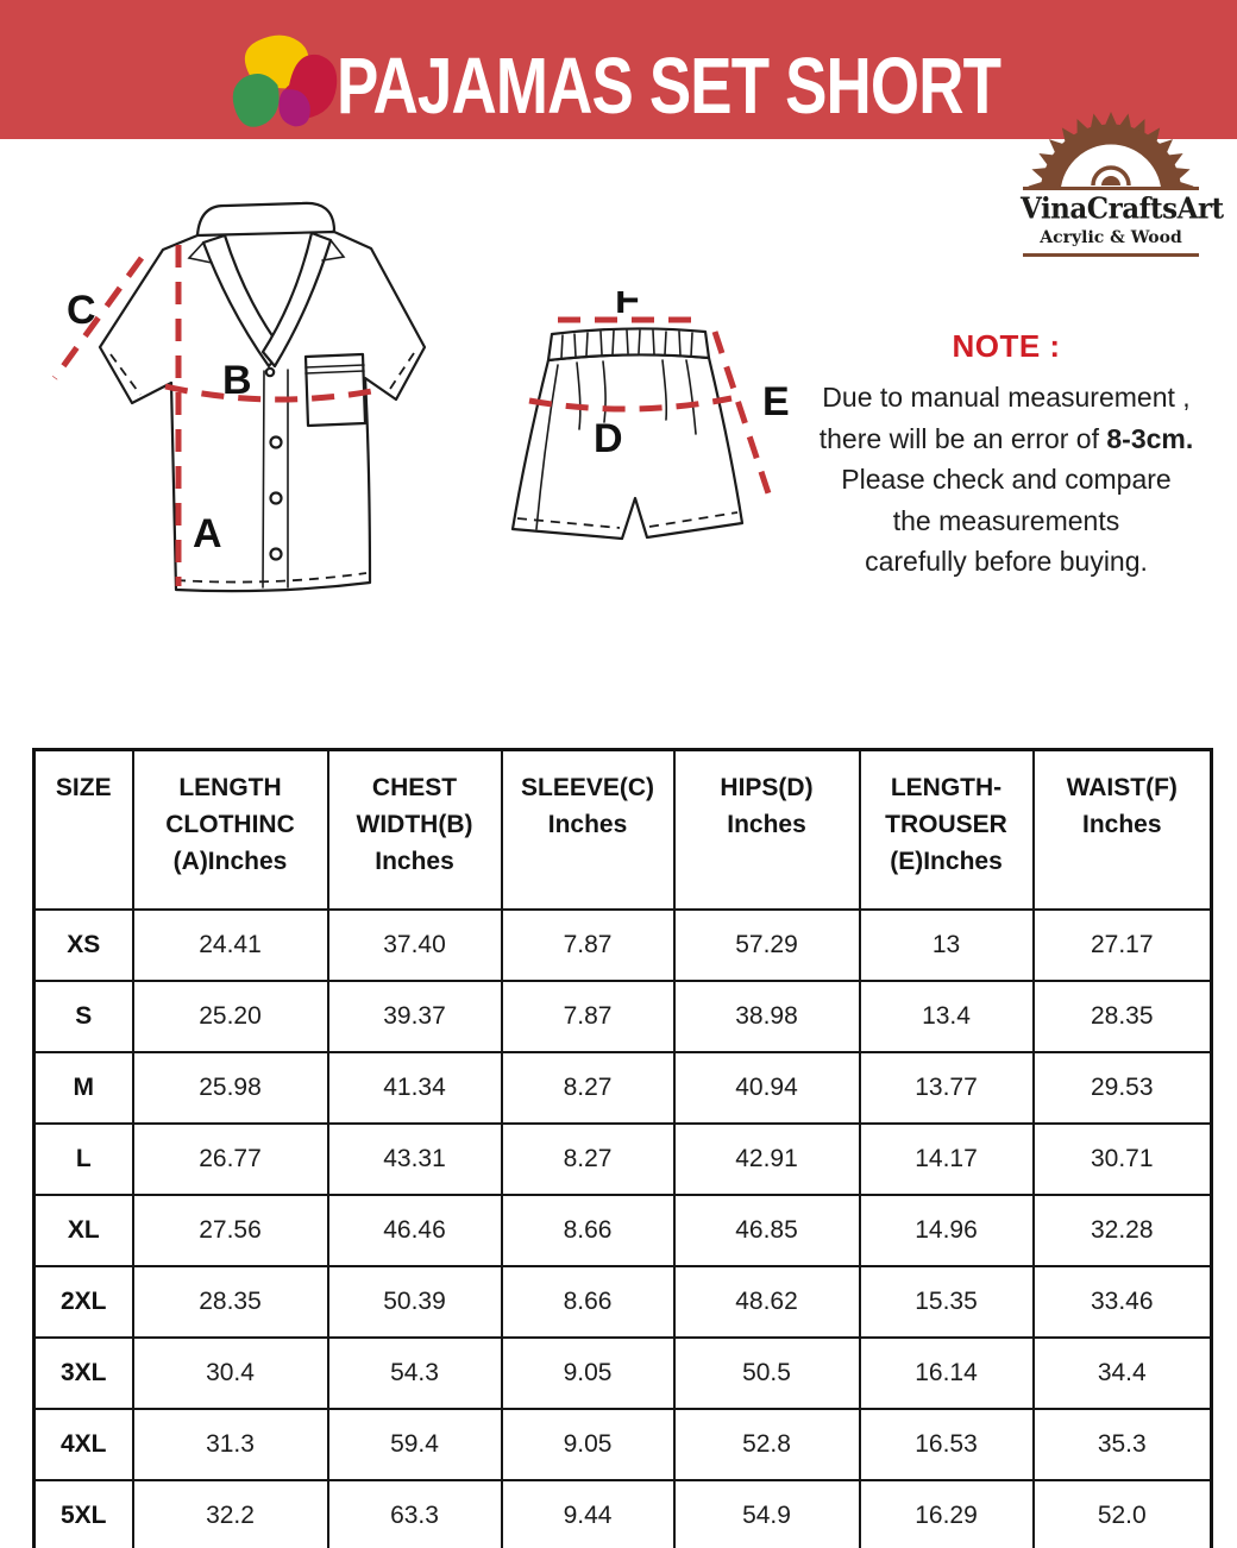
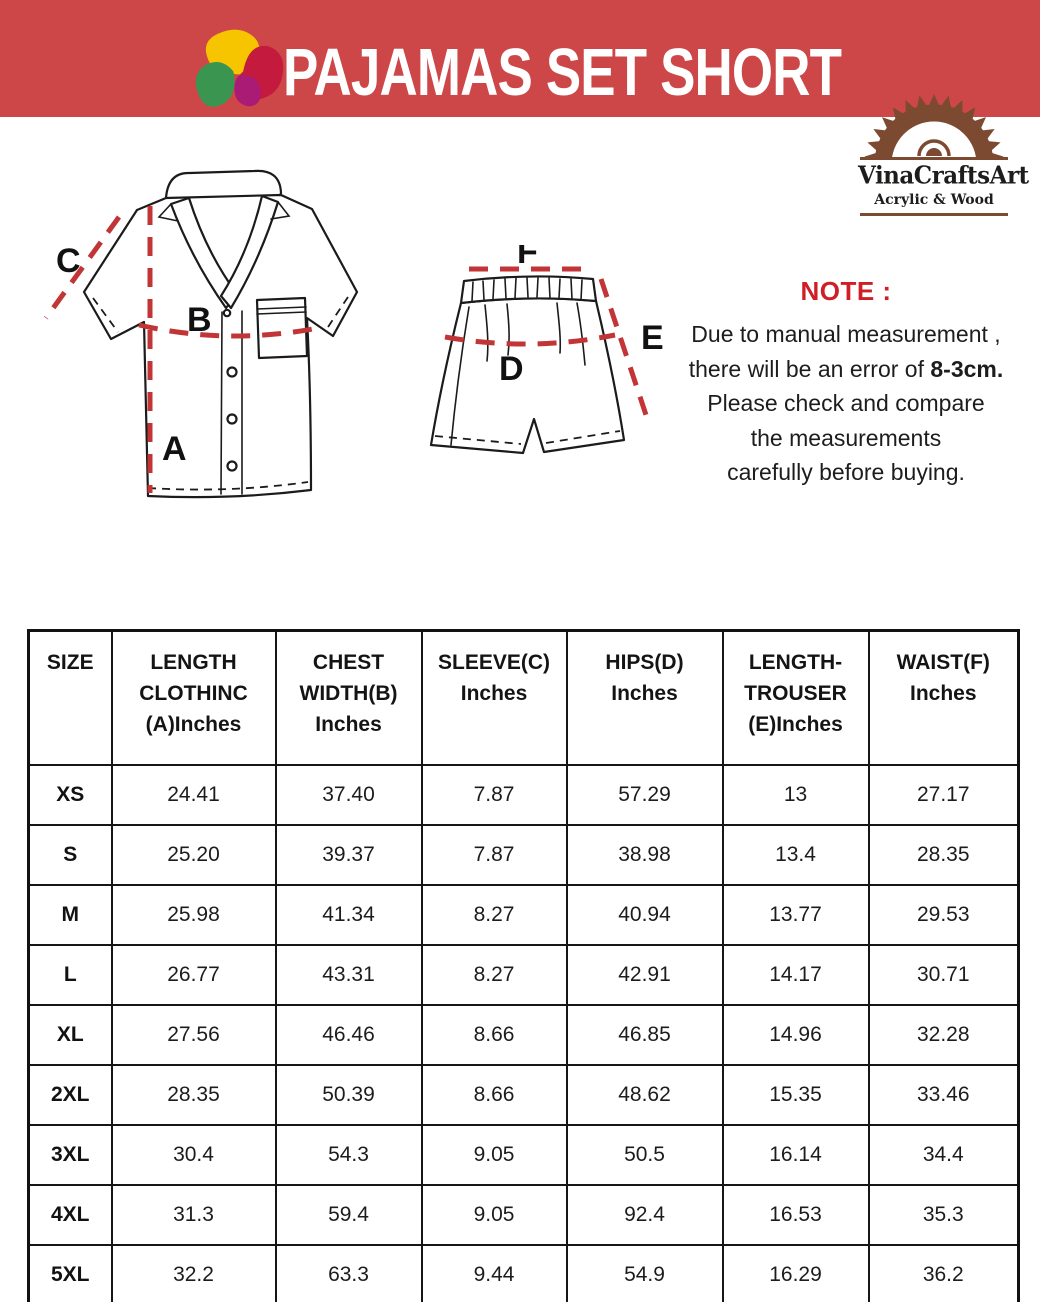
  PAJAMAS SET SHORT
  VinaCraftsArt
  Acrylic & Wood
  A
  B
  C
  D
  E
  F
  NOTE :
  Due to manual measurement ,
  there will be an error of 8-3cm.
  Please check and compare
  the measurements
  carefully before buying.
  SIZE	LENGTH CLOTHINC (A)Inches	CHEST WIDTH(B) Inches	SLEEVE(C) Inches	HIPS(D) Inches	LENGTH- TROUSER (E)Inches	WAIST(F) Inches
  XS	24.41	37.40	7.87	57.29	13	27.17
  S	25.20	39.37	7.87	38.98	13.4	28.35
  M	25.98	41.34	8.27	40.94	13.77	29.53
  L	26.77	43.31	8.27	42.91	14.17	30.71
  XL	27.56	46.46	8.66	46.85	14.96	32.28
  2XL	28.35	50.39	8.66	48.62	15.35	33.46
  3XL	30.4	54.3	9.05	50.5	16.14	34.4
- 4XL	31.3	59.4	9.05	52.8	16.53	35.3
+ 4XL	31.3	59.4	9.05	92.4	16.53	35.3
- 5XL	32.2	63.3	9.44	54.9	16.29	52.0
+ 5XL	32.2	63.3	9.44	54.9	16.29	36.2
